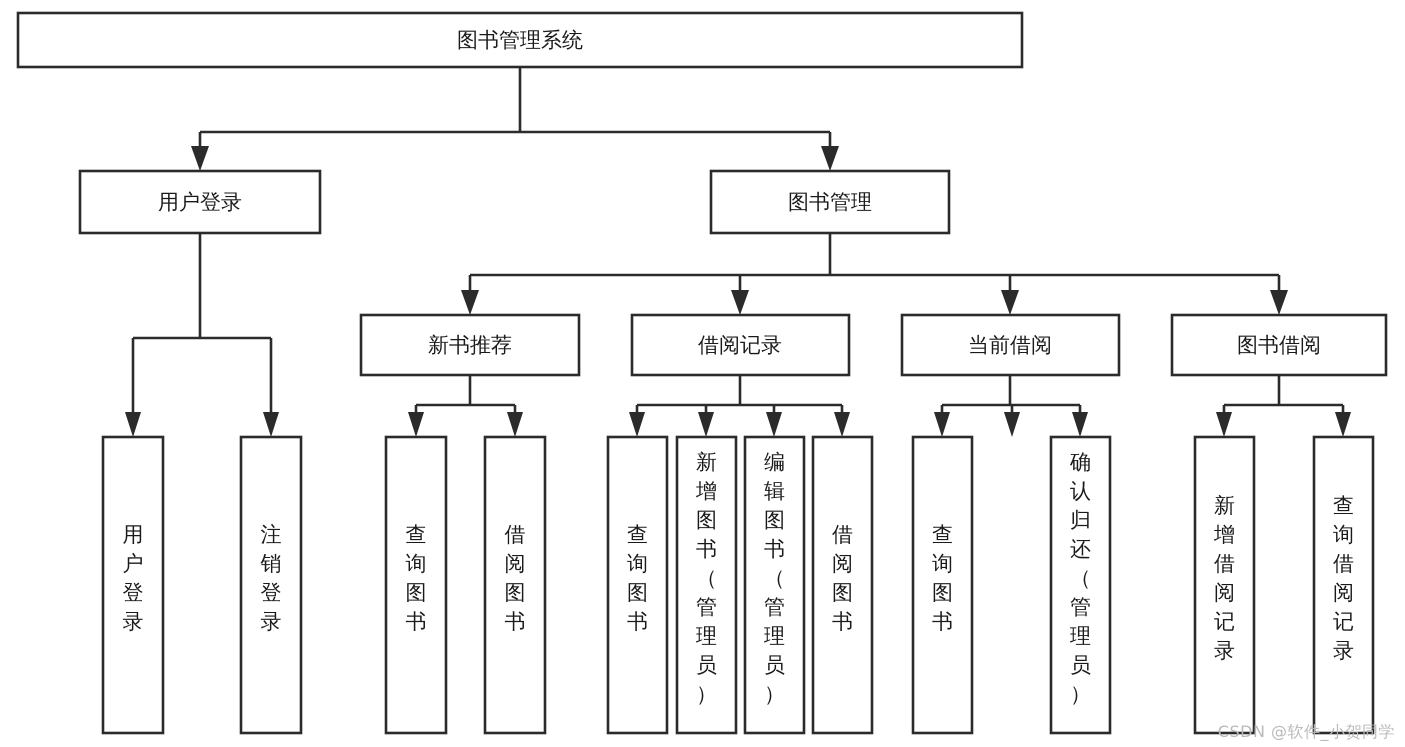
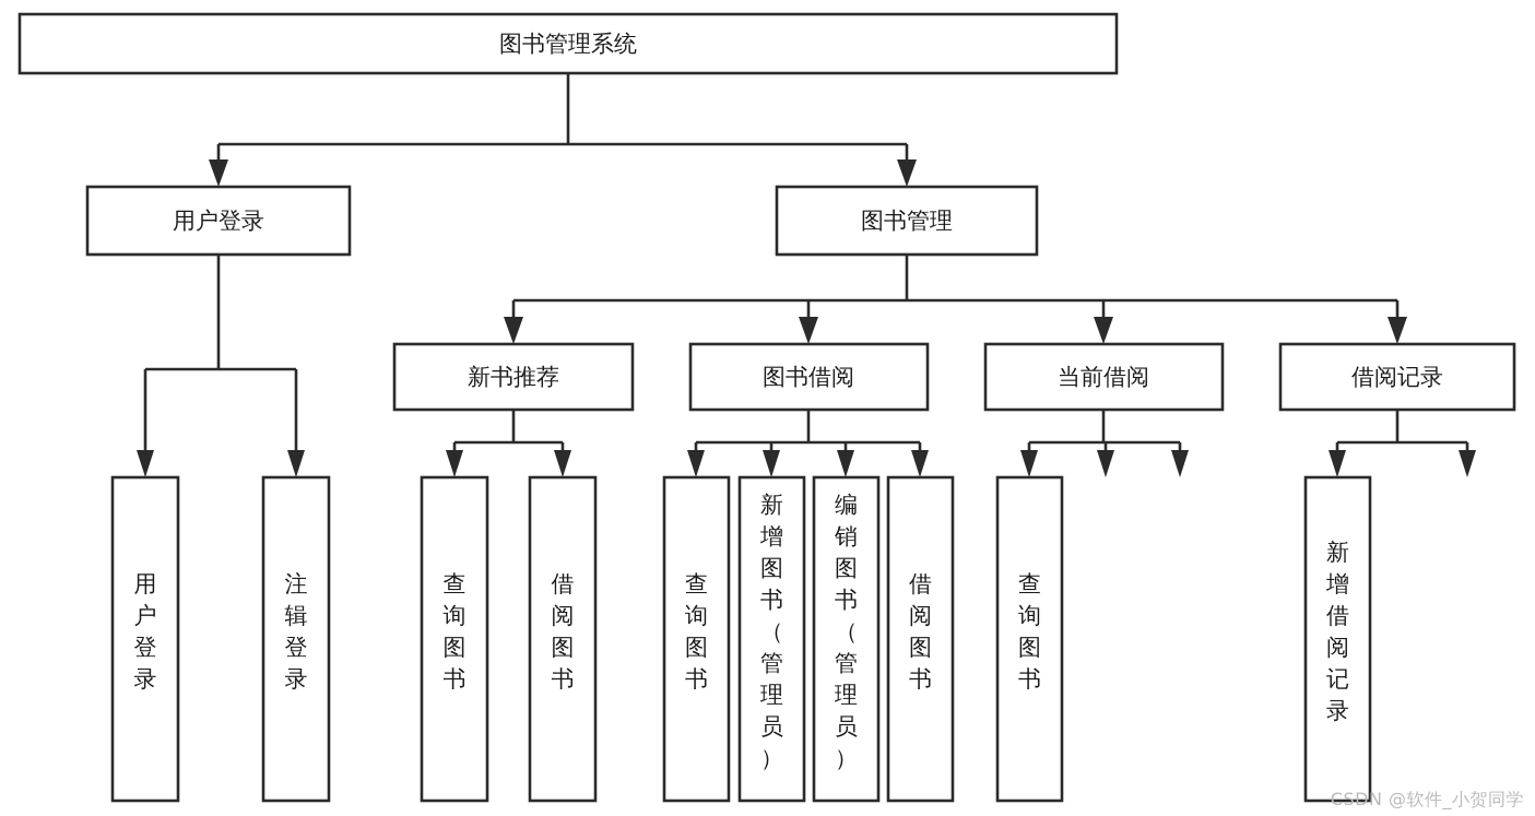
  图书管理系统
  用户登录
  图书管理
  新书推荐
- 借阅记录
+ 图书借阅
  当前借阅
- 图书借阅
+ 借阅记录
  用户登录
- 注销登录
+ 注辑登录
  查询图书
  借阅图书
  查询图书
  新增图书（管理员）
- 编辑图书（管理员）
+ 编销图书（管理员）
  借阅图书
  查询图书
- 确认归还（管理员）
  新增借阅记录
- 查询借阅记录
  CSDN @软件_小贺同学
